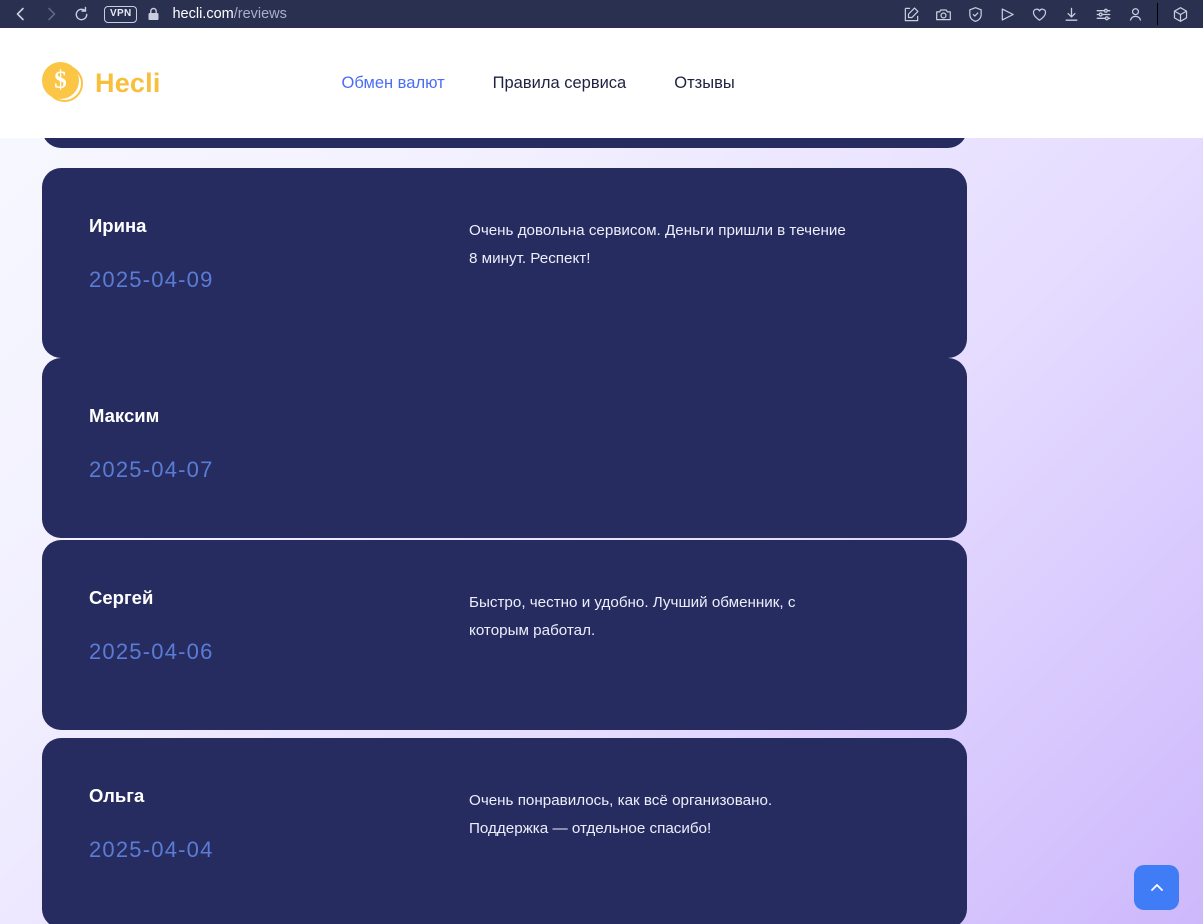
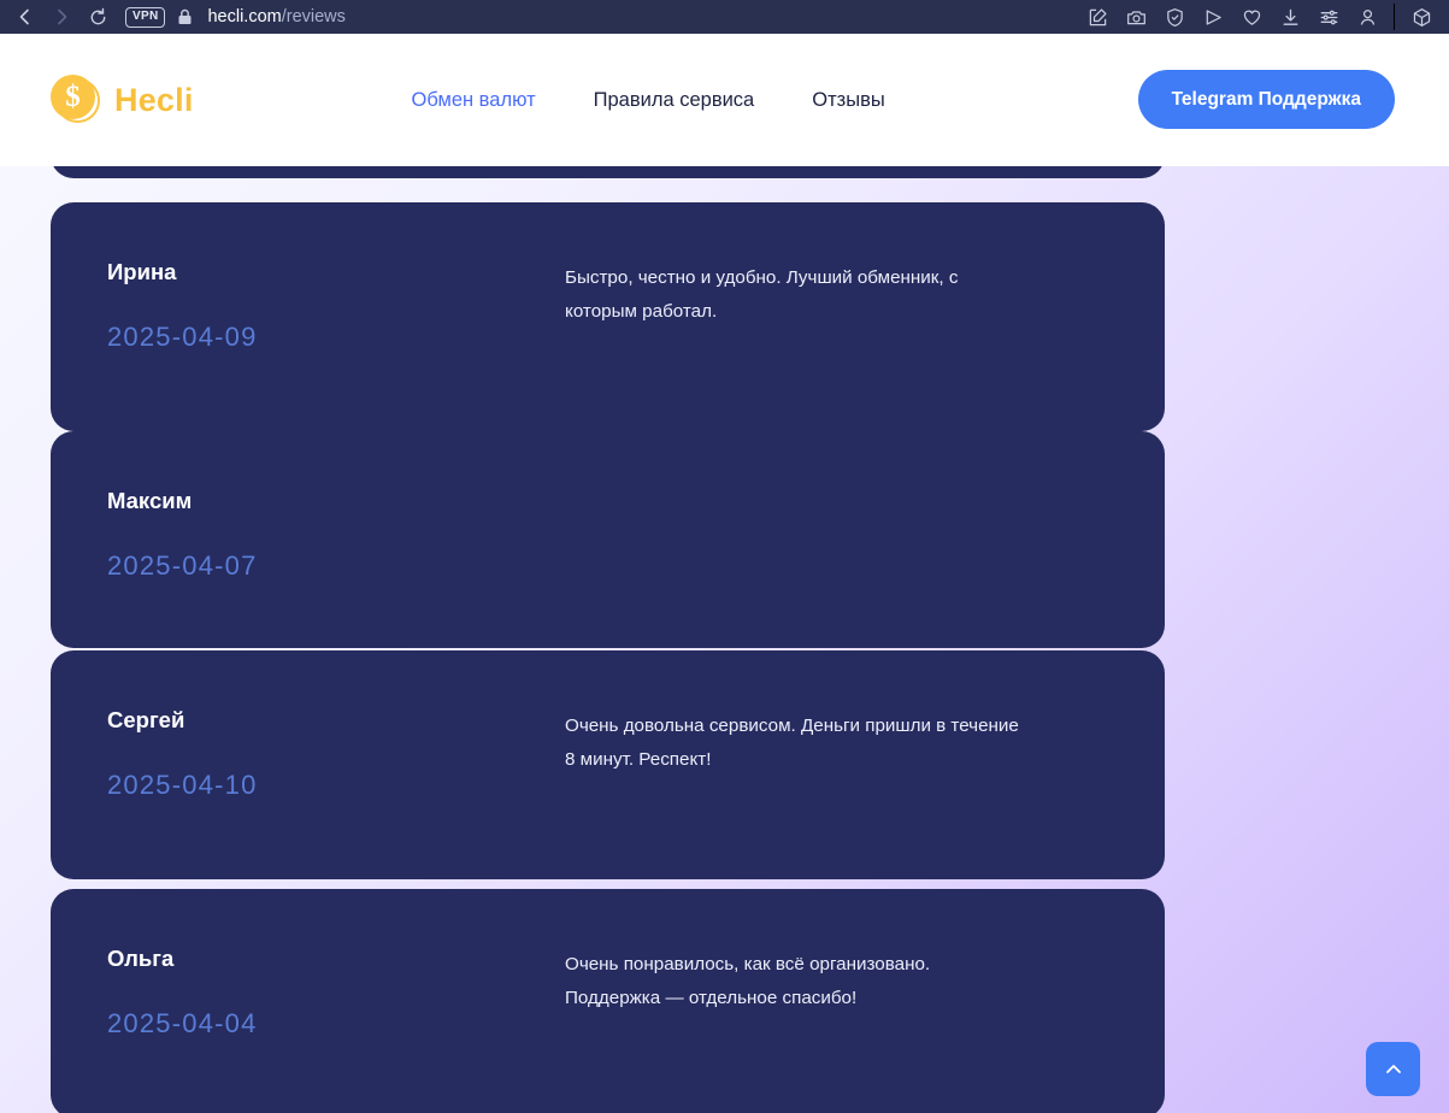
  VPN
  hecli.com/reviews
  Ирина
  2025-04-09
- Очень довольна сервисом. Деньги пришли в течение 8 минут. Респект!
+ Быстро, честно и удобно. Лучший обменник, с которым работал.
  Максим
  2025-04-07
  Сергей
- 2025-04-06
+ 2025-04-10
- Быстро, честно и удобно. Лучший обменник, с которым работал.
+ Очень довольна сервисом. Деньги пришли в течение 8 минут. Респект!
  Ольга
  2025-04-04
  Очень понравилось, как всё организовано. Поддержка — отдельное спасибо!
  $
  Hecli
  Обмен валют
  Правила сервиса
  Отзывы
+ Telegram Поддержка
